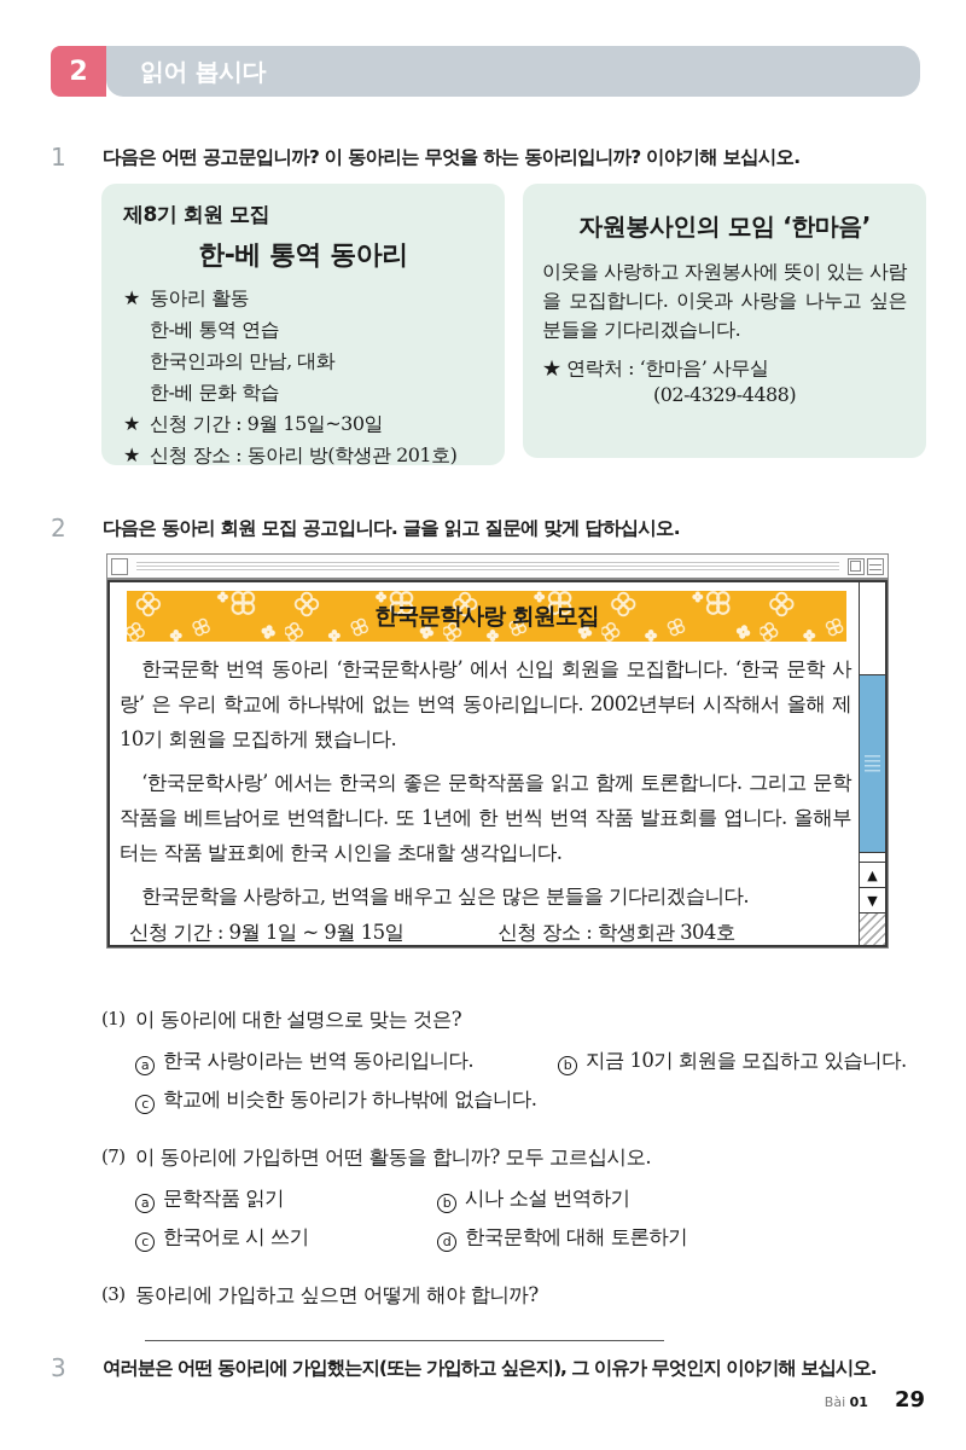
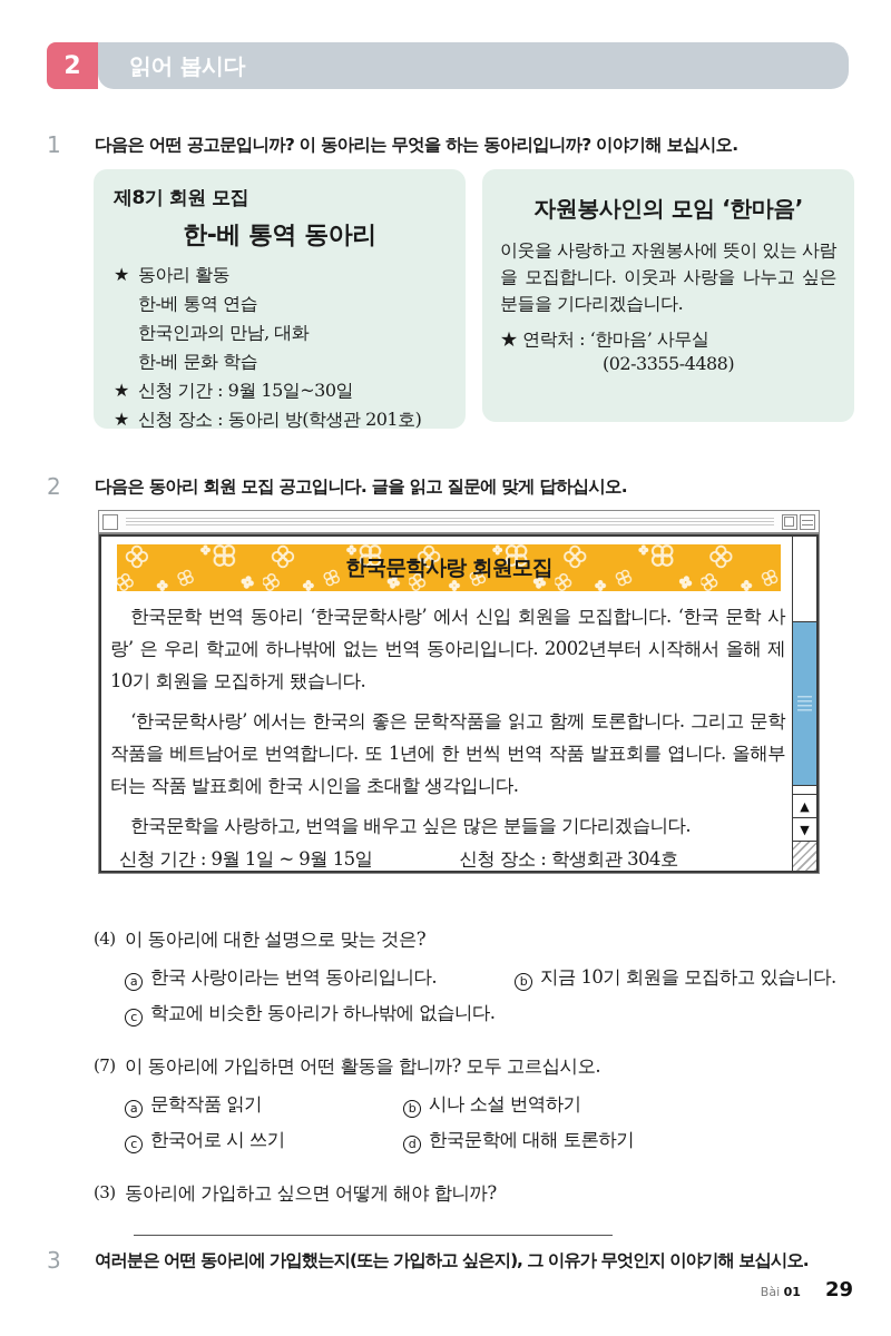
  2
  읽어 봅시다
  1
  다음은 어떤 공고문입니까? 이 동아리는 무엇을 하는 동아리입니까? 이야기해 보십시오.
  제8기 회원 모집
  한-베 통역 동아리
  ★ 동아리 활동
  한-베 통역 연습
  한국인과의 만남, 대화
  한-베 문화 학습
  ★ 신청 기간 : 9월 15일~30일
  ★ 신청 장소 : 동아리 방(학생관 201호)
  자원봉사인의 모임 ‘한마음’
  이웃을 사랑하고 자원봉사에 뜻이 있는 사람을 모집합니다. 이웃과 사랑을 나누고 싶은 분들을 기다리겠습니다.
  ★ 연락처 : ‘한마음’ 사무실
- (02-4329-4488)
+ (02-3355-4488)
  2
  다음은 동아리 회원 모집 공고입니다. 글을 읽고 질문에 맞게 답하십시오.
  한국문학사랑 회원모집
  한국문학 번역 동아리 ‘한국문학사랑’ 에서 신입 회원을 모집합니다. ‘한국 문학 사랑’ 은 우리 학교에 하나밖에 없는 번역 동아리입니다. 2002년부터 시작해서 올해 제10기 회원을 모집하게 됐습니다.
  ‘한국문학사랑’ 에서는 한국의 좋은 문학작품을 읽고 함께 토론합니다. 그리고 문학작품을 베트남어로 번역합니다. 또 1년에 한 번씩 번역 작품 발표회를 엽니다. 올해부터는 작품 발표회에 한국 시인을 초대할 생각입니다.
  한국문학을 사랑하고, 번역을 배우고 싶은 많은 분들을 기다리겠습니다.
  신청 기간 : 9월 1일 ~ 9월 15일
  신청 장소 : 학생회관 304호
  ▲
  ▼
- (1)
+ (4)
  이 동아리에 대한 설명으로 맞는 것은?
  a
  한국 사랑이라는 번역 동아리입니다.
  b
  지금 10기 회원을 모집하고 있습니다.
  c
  학교에 비슷한 동아리가 하나밖에 없습니다.
  (7)
  이 동아리에 가입하면 어떤 활동을 합니까? 모두 고르십시오.
  a
  문학작품 읽기
  b
  시나 소설 번역하기
  c
  한국어로 시 쓰기
  d
  한국문학에 대해 토론하기
  (3)
  동아리에 가입하고 싶으면 어떻게 해야 합니까?
  3
  여러분은 어떤 동아리에 가입했는지(또는 가입하고 싶은지), 그 이유가 무엇인지 이야기해 보십시오.
  Bài 01
  29
